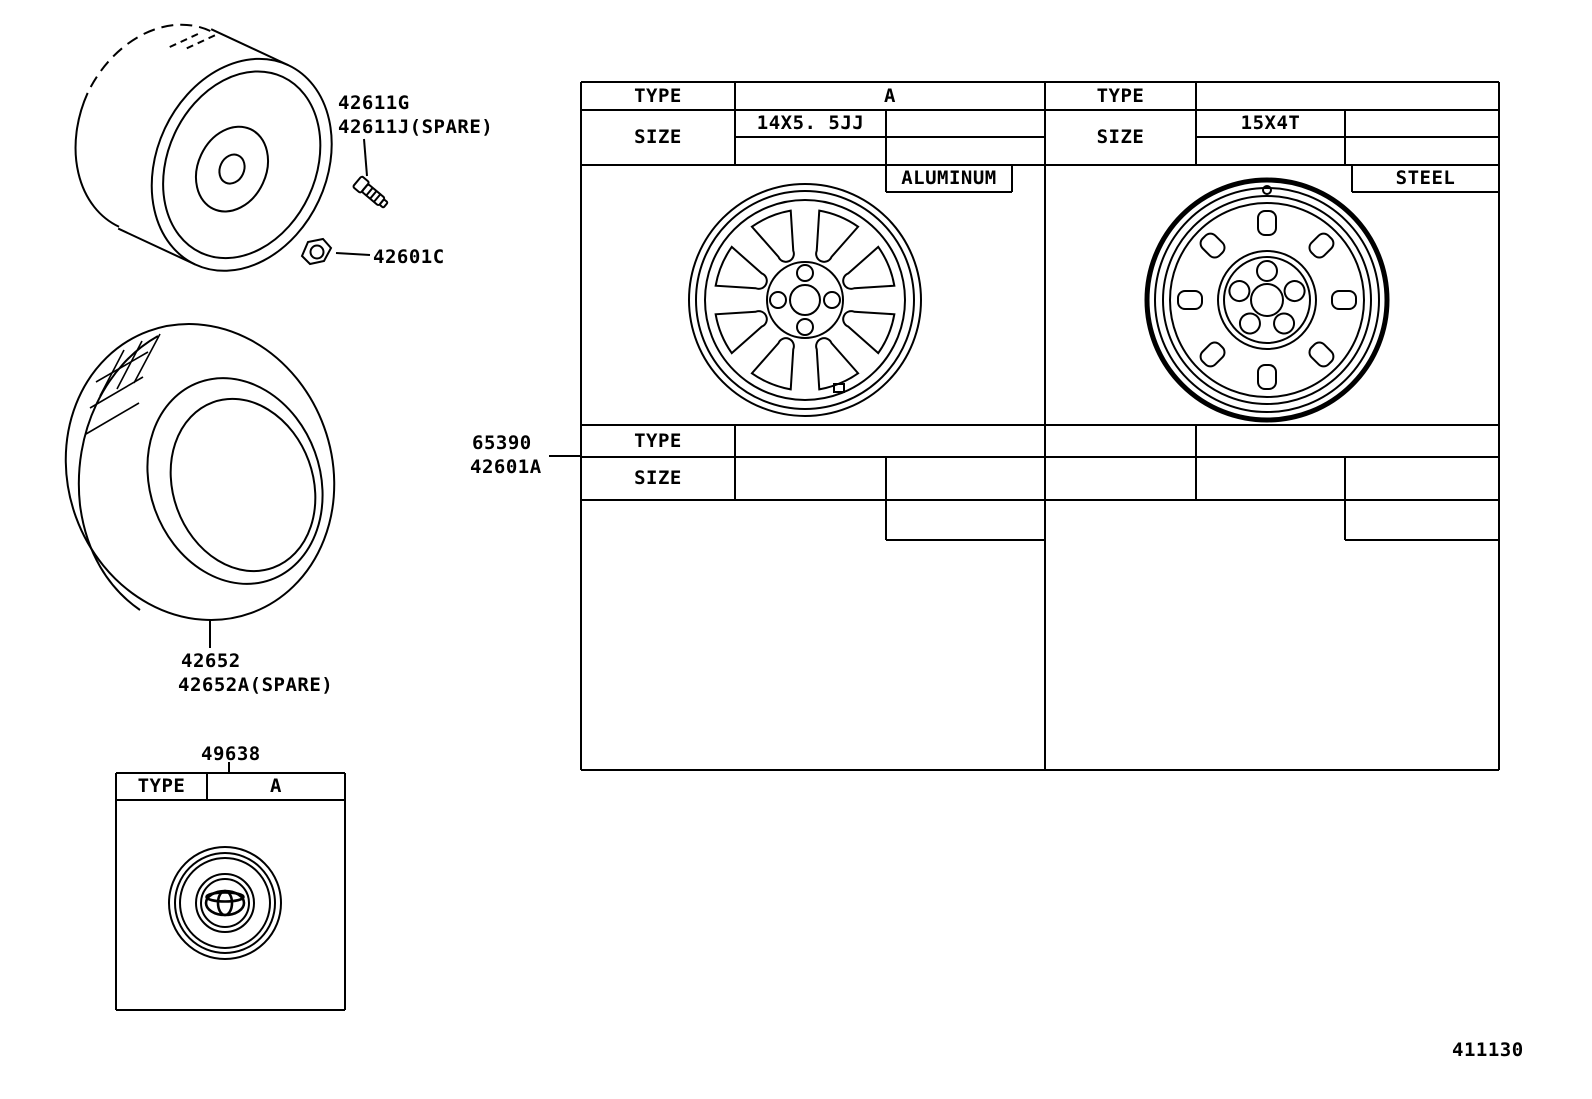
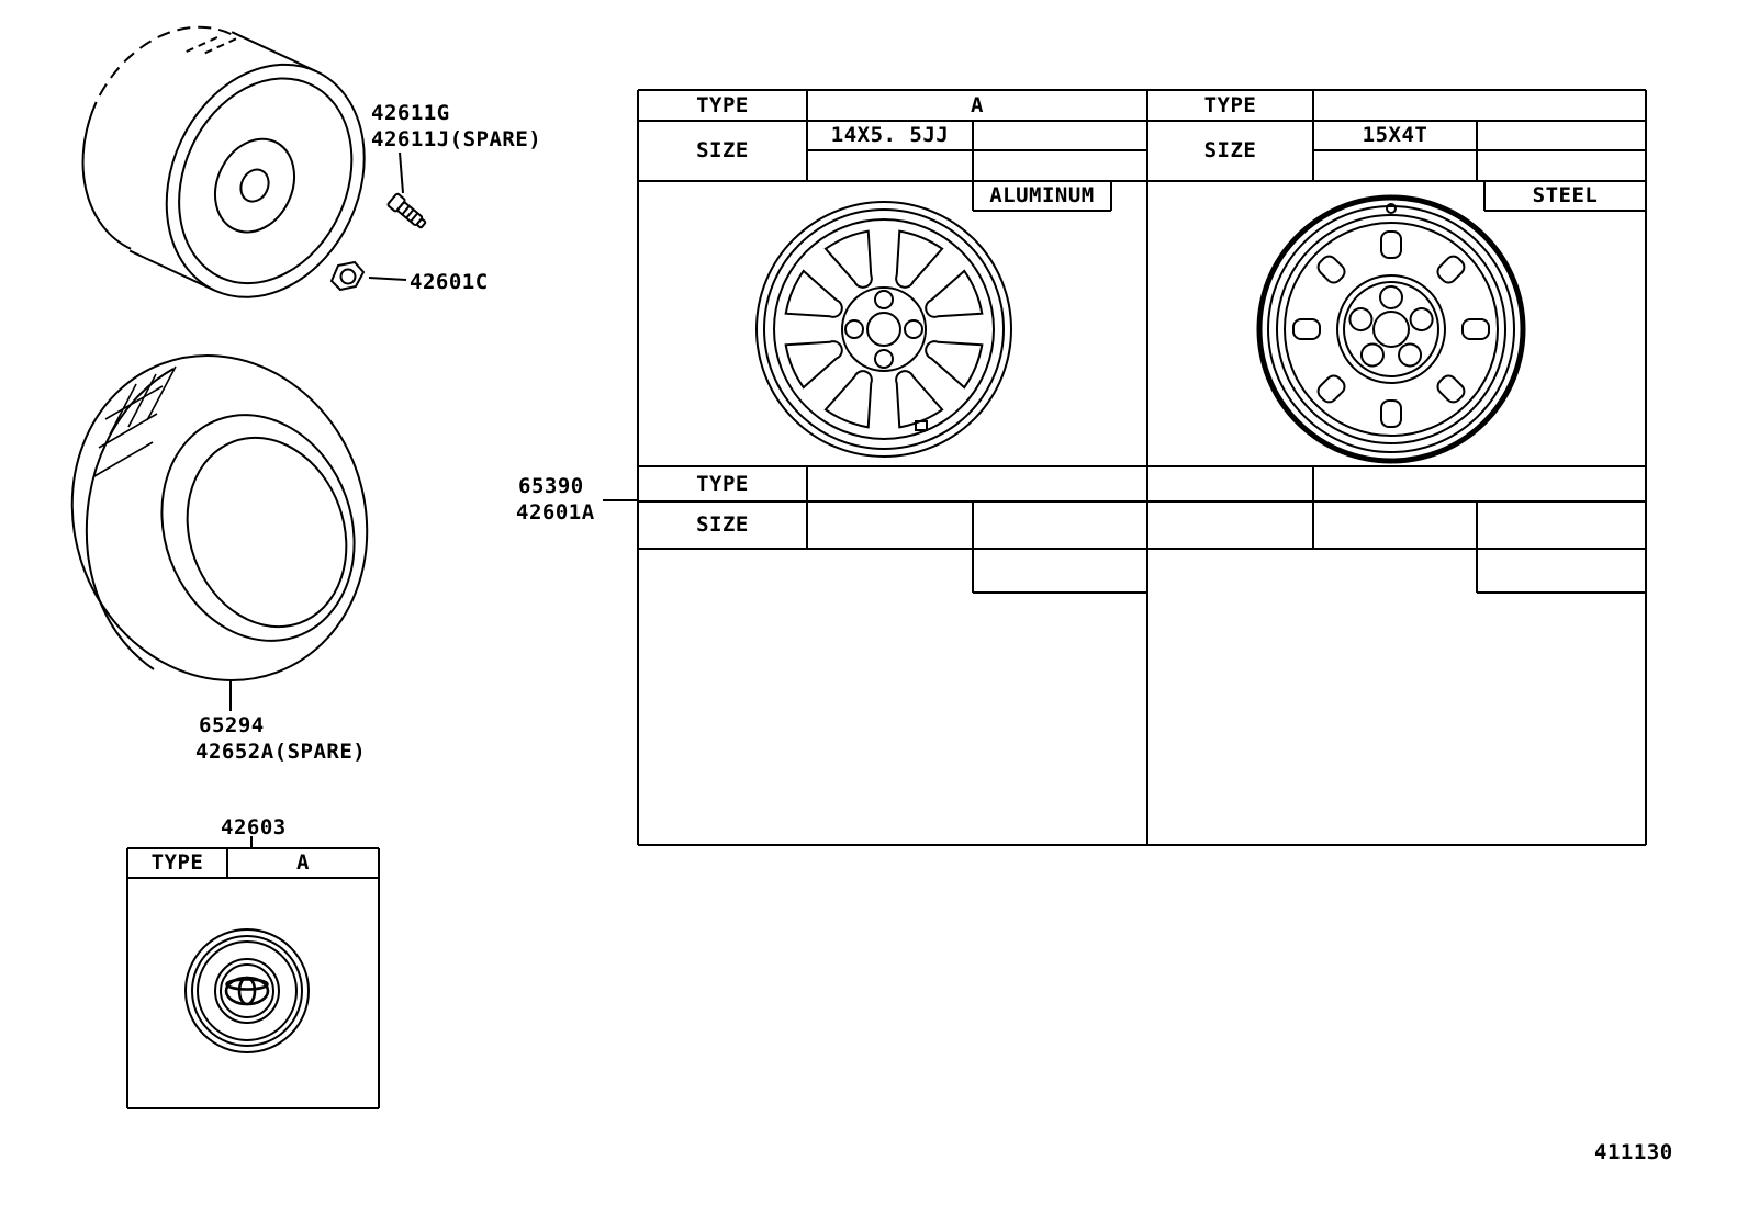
  TYPE
  A
  SIZE
  14X5. 5JJ
  ALUMINUM
  TYPE
  SIZE
  15X4T
  STEEL
  TYPE
  SIZE
  TYPE
  A
  42611G
  42611J(SPARE)
  42601C
- 42652
+ 65294
  42652A(SPARE)
- 49638
+ 42603
  65390
  42601A
  411130
